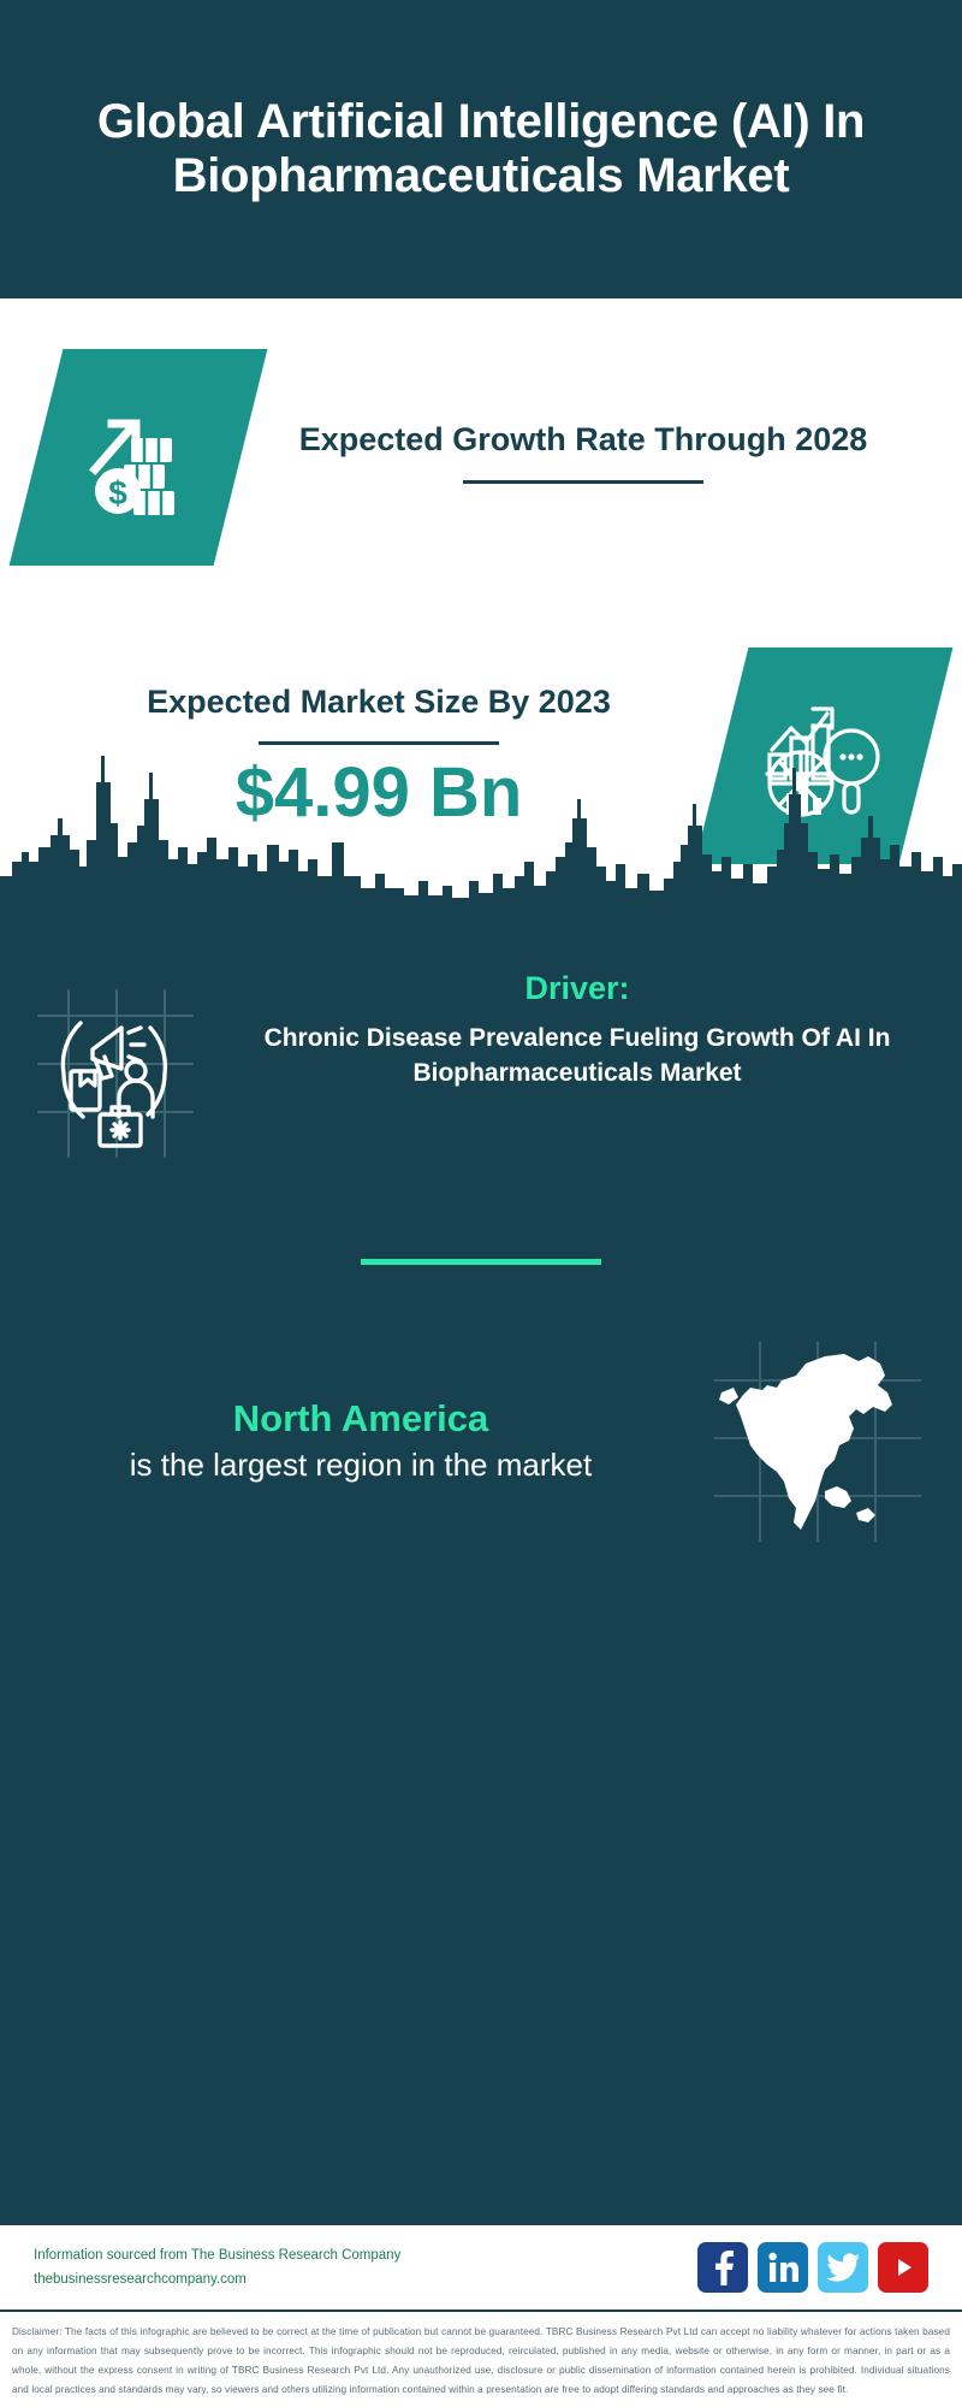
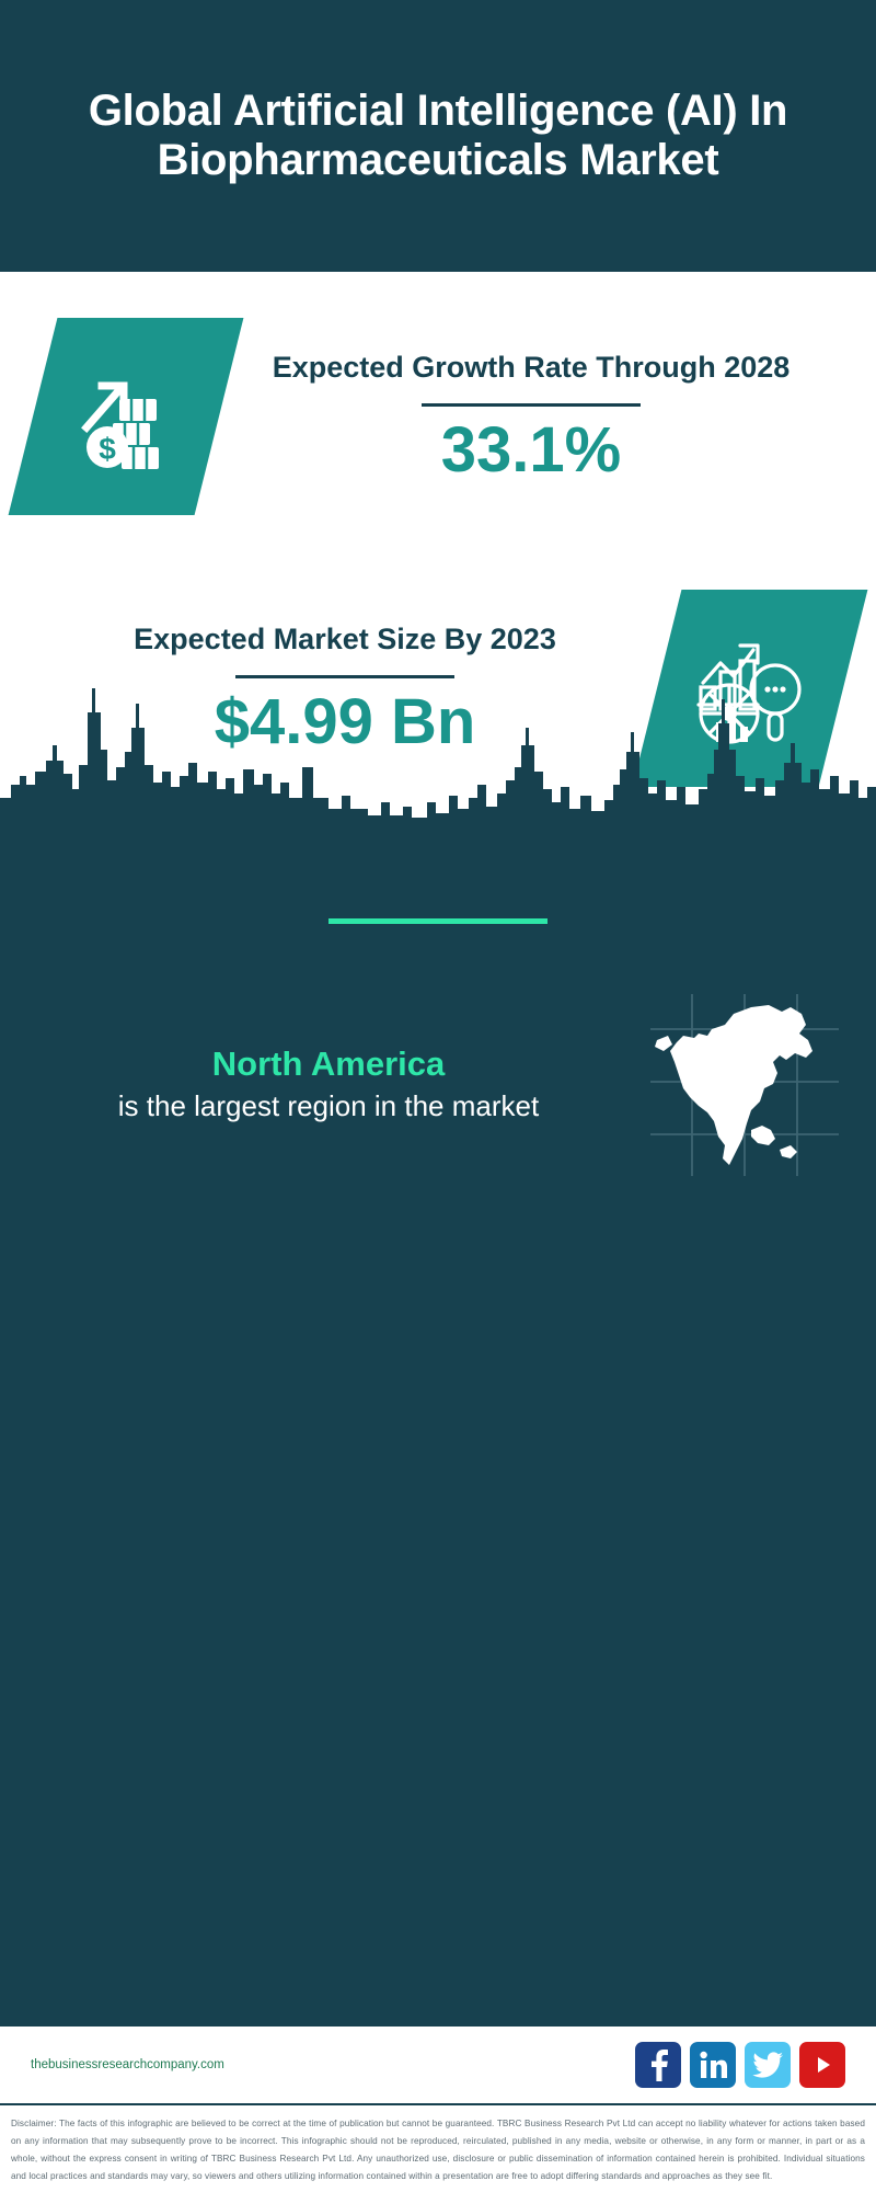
  Global Artificial Intelligence (AI) In Biopharmaceuticals Market
  Expected Growth Rate Through 2028
+ 33.1%
  Expected Market Size By 2023
  $4.99 Bn
- Driver:
- Chronic Disease Prevalence Fueling Growth Of AI In Biopharmaceuticals Market
  North America
  is the largest region in the market
- Information sourced from The Business Research Company
  thebusinessresearchcompany.com
  Disclaimer: The facts of this infographic are believed to be correct at the time of publication but cannot be guaranteed. TBRC Business Research Pvt Ltd can accept no liability whatever for actions taken based on any information that may subsequently prove to be incorrect. This infographic should not be reproduced, reirculated, published in any media, website or otherwise, in any form or manner, in part or as a whole, without the express consent in writing of TBRC Business Research Pvt Ltd. Any unauthorized use, disclosure or public dissemination of information contained herein is prohibited. Individual situations and local practices and standards may vary, so viewers and others utilizing information contained within a presentation are free to adopt differing standards and approaches as they see fit.
